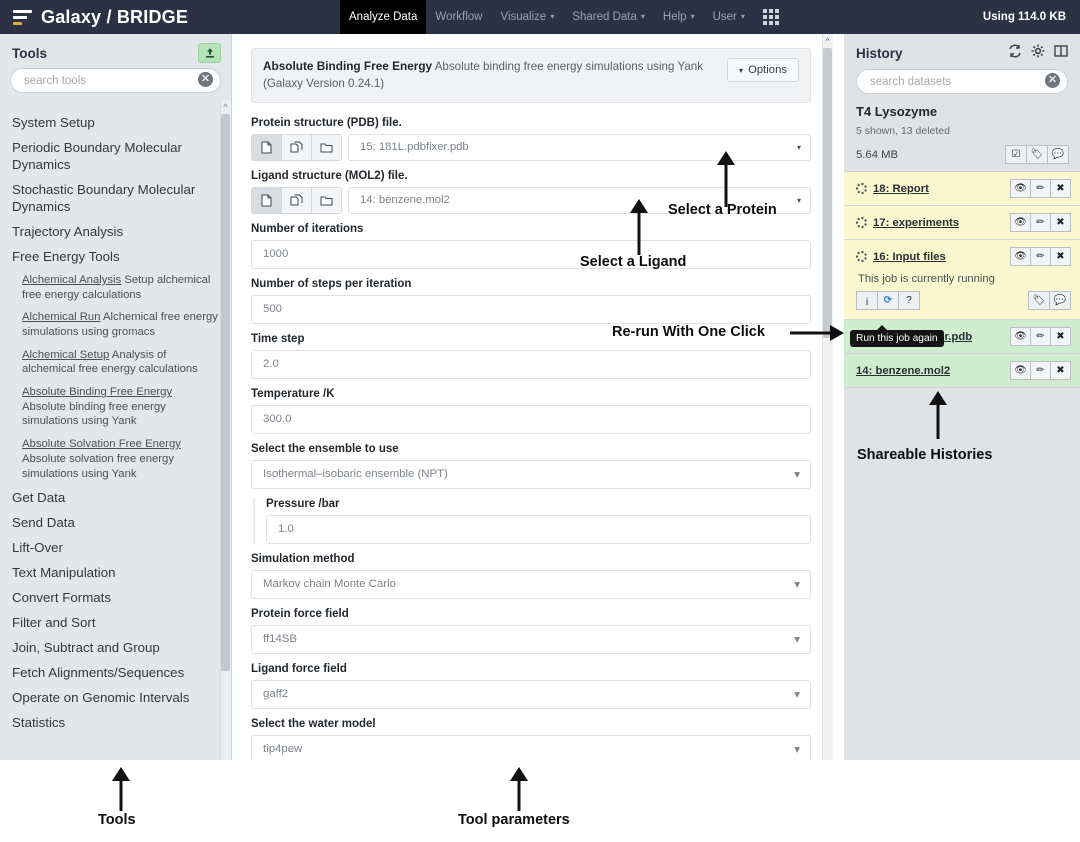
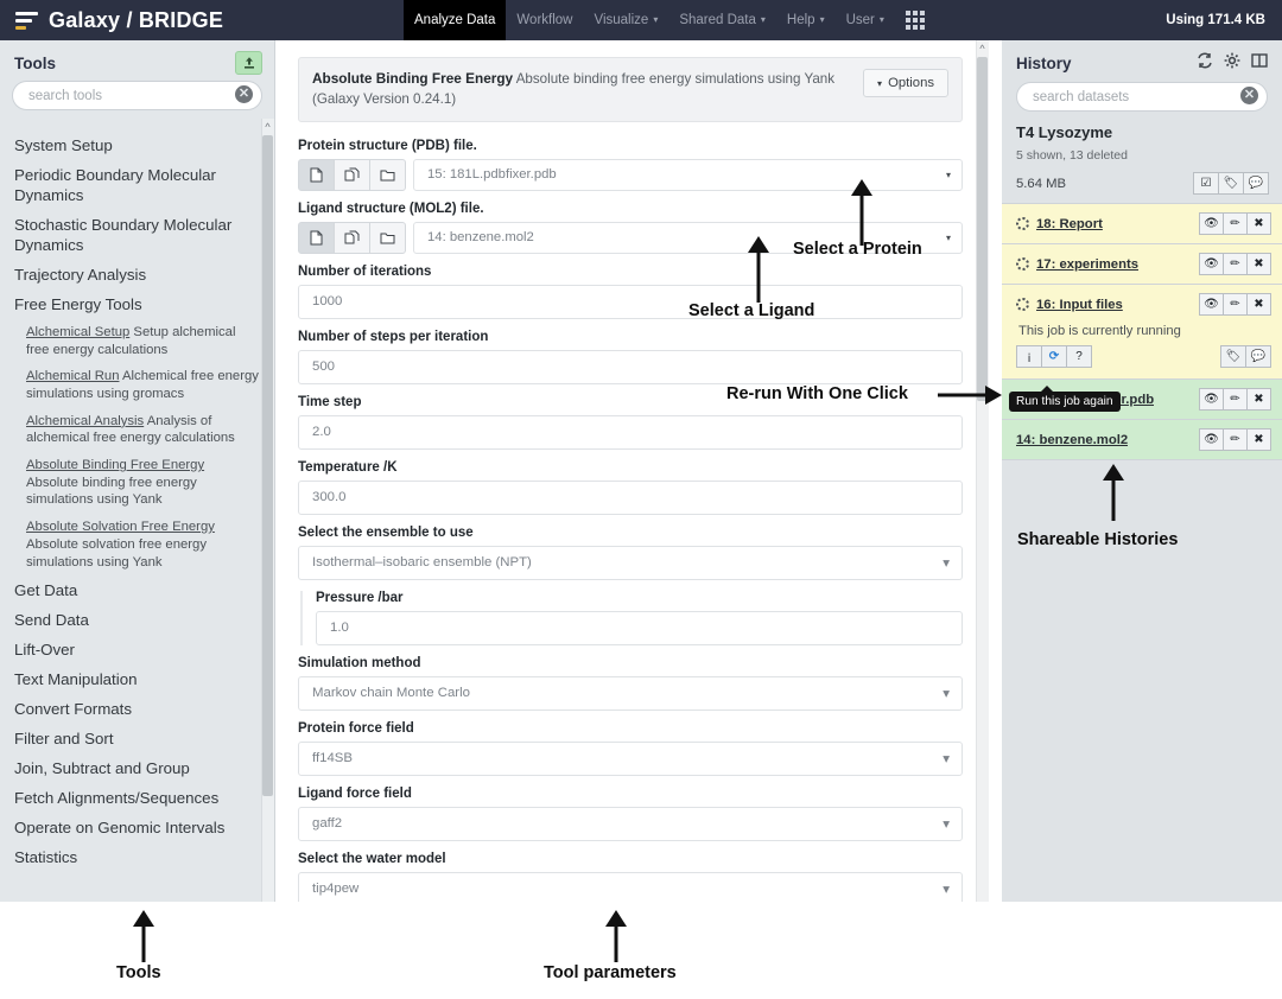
  Galaxy / BRIDGE
  Analyze Data
  Workflow
  Visualize
  ▾
  Shared Data
  ▾
  Help
  ▾
  User
  ▾
- Using 114.0 KB
+ Using 171.4 KB
  Tools
  search tools
  ✕
  System Setup
  Periodic Boundary Molecular Dynamics
  Stochastic Boundary Molecular Dynamics
  Trajectory Analysis
  Free Energy Tools
- Alchemical Analysis Setup alchemical free energy calculations
+ Alchemical Setup Setup alchemical free energy calculations
  Alchemical Run Alchemical free energy simulations using gromacs
- Alchemical Setup Analysis of alchemical free energy calculations
+ Alchemical Analysis Analysis of alchemical free energy calculations
  Absolute Binding Free Energy Absolute binding free energy simulations using Yank
  Absolute Solvation Free Energy Absolute solvation free energy simulations using Yank
  Get Data
  Send Data
  Lift-Over
  Text Manipulation
  Convert Formats
  Filter and Sort
  Join, Subtract and Group
  Fetch Alignments/Sequences
  Operate on Genomic Intervals
  Statistics
  ^
  Absolute Binding Free Energy Absolute binding free energy simulations using Yank (Galaxy Version 0.24.1)
  ▾
  Options
  Protein structure (PDB) file.
  15: 181L.pdbfixer.pdb
  ▾
  Ligand structure (MOL2) file.
  14: benzene.mol2
  ▾
  Number of iterations
  1000
  Number of steps per iteration
  500
  Time step
  2.0
  Temperature /K
  300.0
  Select the ensemble to use
  Isothermal–isobaric ensemble (NPT)
  ▾
  Pressure /bar
  1.0
  Simulation method
  Markov chain Monte Carlo
  ▾
  Protein force field
  ff14SB
  ▾
  Ligand force field
  gaff2
  ▾
  Select the water model
  tip4pew
  ▾
  ^
  History
  search datasets
  ✕
  T4 Lysozyme
  5 shown, 13 deleted
  5.64 MB
  ☑
  🏷
  💬
  18: Report
  👁
  ✏
  ✖
  17: experiments
  👁
  ✏
  ✖
  16: Input files
  👁
  ✏
  ✖
  This job is currently running
  ℹ
  ⟳
  ?
  🏷
  💬
  👁
  ✏
  ✖
  14: benzene.mol2
  👁
  ✏
  ✖
  Run this job again
  Select a Protein
  Select a Ligand
  Re-run With One Click
  Shareable Histories
  Tools
  Tool parameters
